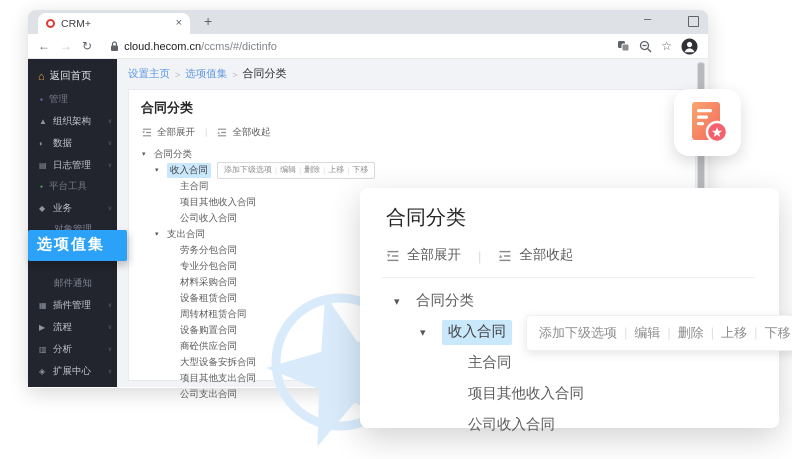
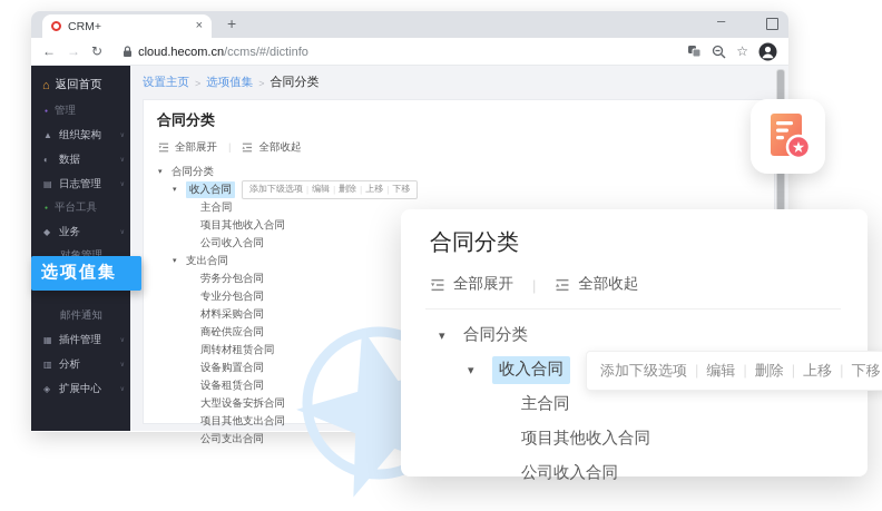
  CRM+
  ×
  +
  –
  ←
  →
  ↻
  cloud.hecom.cn/ccms/#/dictinfo
  ☆
  ⌂
  返回首页
  管理
  ▲
  组织架构
  ◐
  数据
  ▤
  日志管理
  平台工具
  ◆
  业务
  邮件通知
  ▦
  插件管理
- ▶
- 流程
  ▥
  分析
  ◈
  扩展中心
  设置主页
  >
  选项值集
  >
  合同分类
  合同分类
  全部展开
  |
  全部收起
  合同分类
  收入合同
  添加下级选项
  编辑
  删除
  上移
  下移
  主合同
  项目其他收入合同
  公司收入合同
  支出合同
  劳务分包合同
  专业分包合同
  材料采购合同
- 设备租赁合同
+ 商砼供应合同
  周转材租赁合同
  设备购置合同
- 商砼供应合同
+ 设备租赁合同
  大型设备安拆合同
  项目其他支出合同
  公司支出合同
  合同分类
  全部展开
  |
  全部收起
  ▾
  合同分类
  ▾
  收入合同
  添加下级选项
  |
  编辑
  删除
  |
  上移
  下移
  主合同
  项目其他收入合同
  公司收入合同
  选项值集
